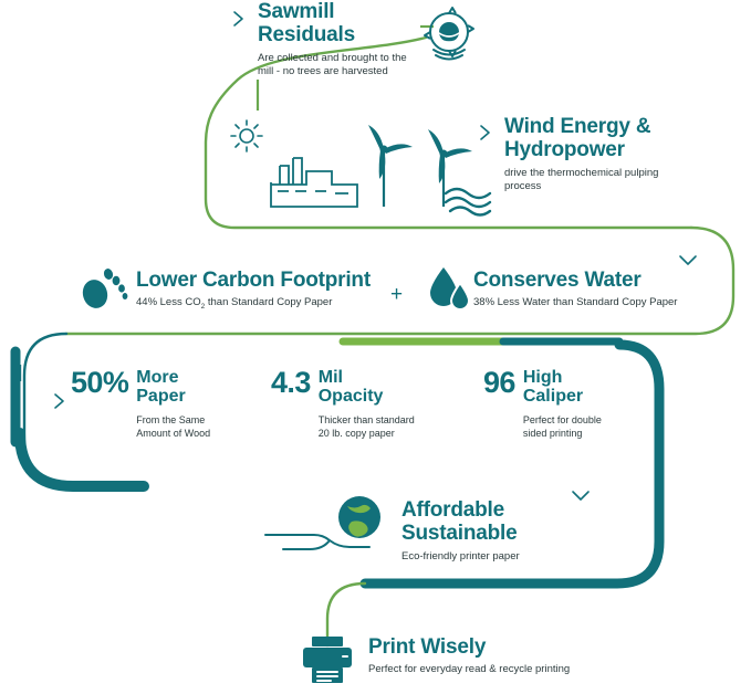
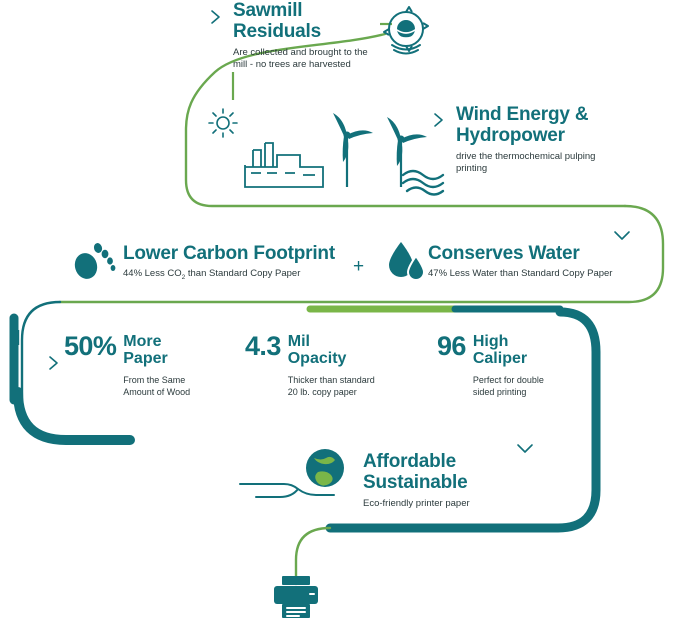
  Sawmill Residuals
  Are collected and brought to the mill - no trees are harvested
  Wind Energy & Hydropower
- drive the thermochemical pulping process
+ drive the thermochemical pulping printing
  Lower Carbon Footprint
  44% Less CO than Standard Copy Paper
  +
  Conserves Water
- 38% Less Water than Standard Copy Paper
+ 47% Less Water than Standard Copy Paper
  50%
  More
  Paper
  From the Same
  Amount of Wood
  4.3
  Mil
  Opacity
  Thicker than standard
  20 lb. copy paper
  96
  High
  Caliper
  Perfect for double
  sided printing
  Affordable
  Sustainable
  Eco-friendly printer paper
- Print Wisely
- Perfect for everyday read & recycle printing
